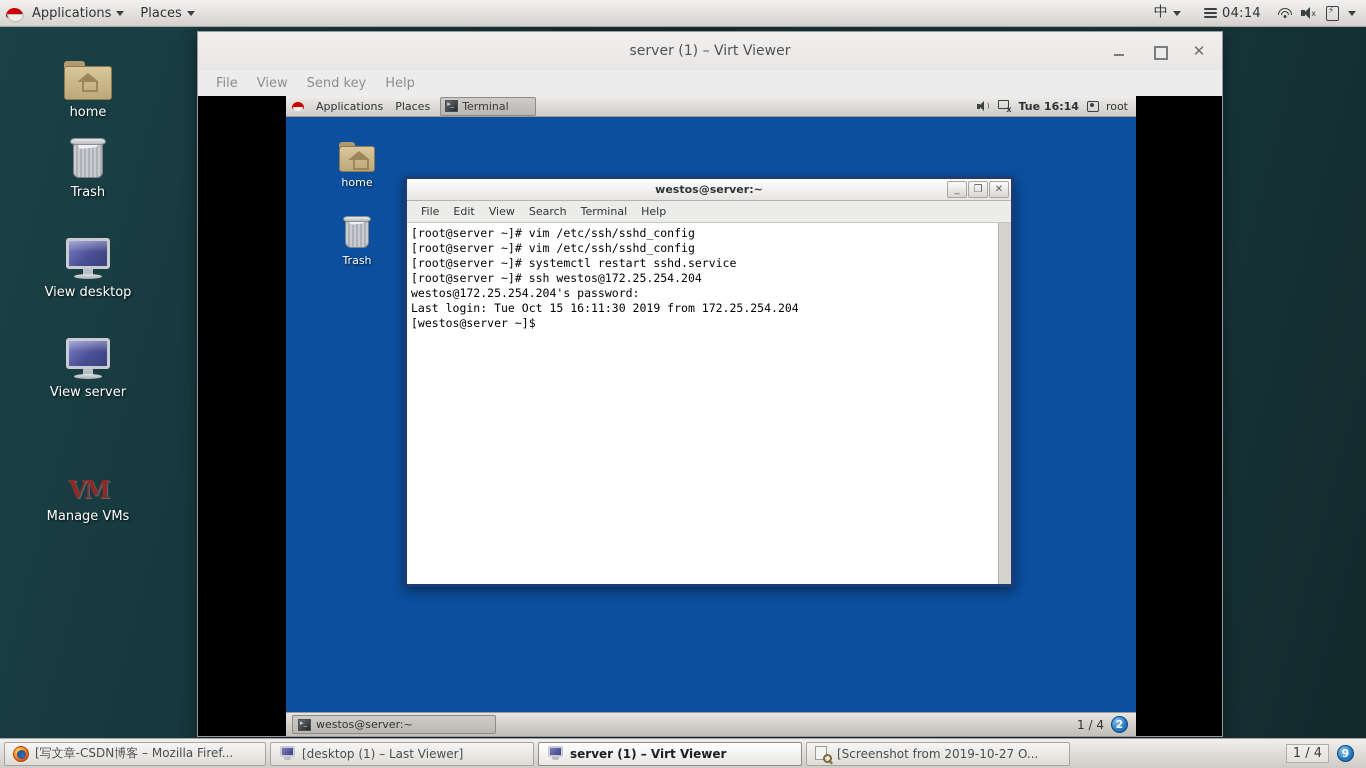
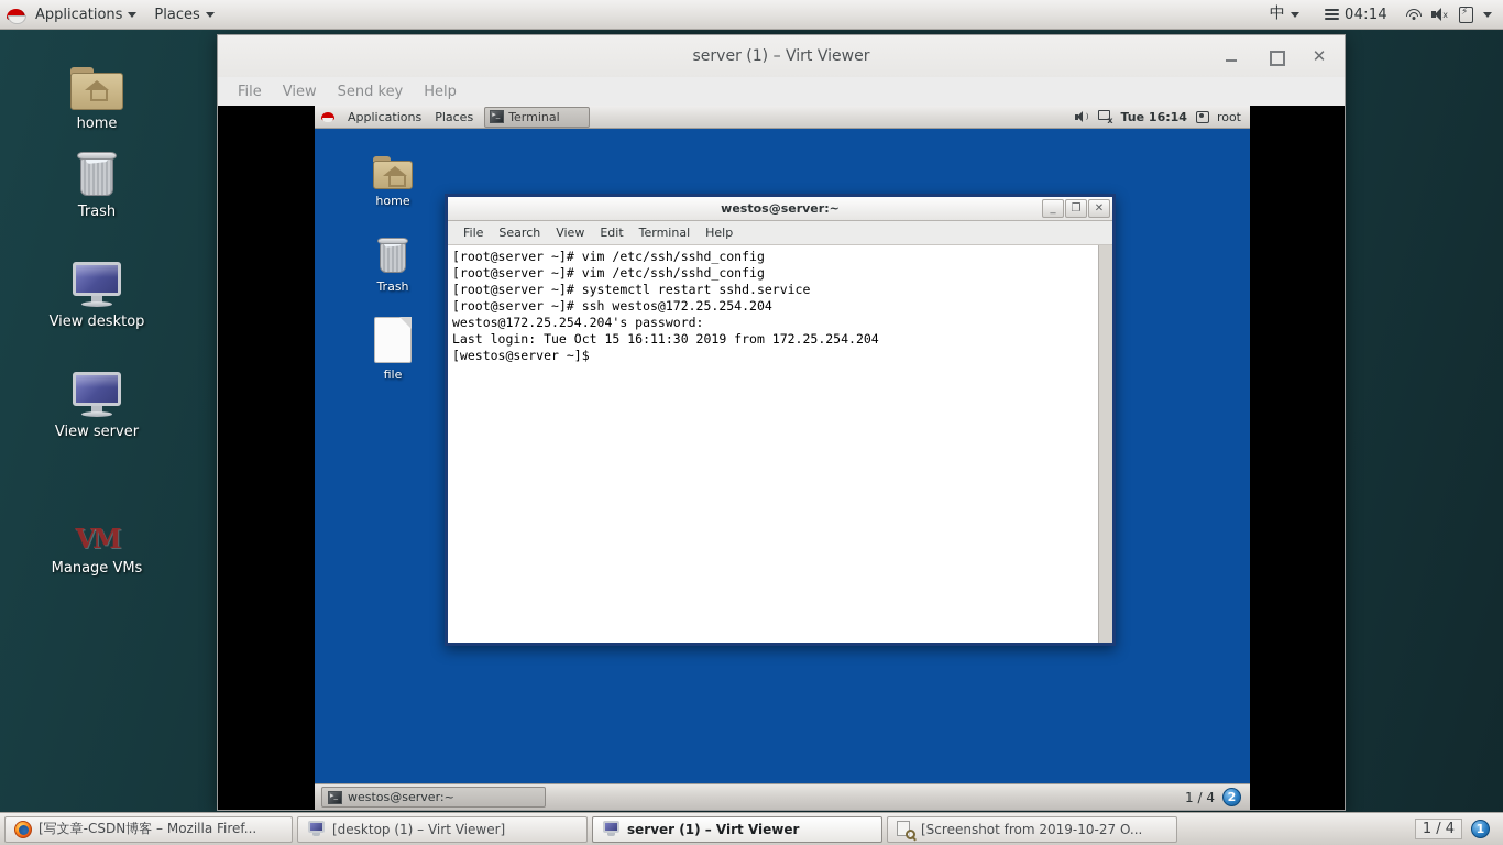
  Applications
  Places
  中
  04:14
  x
  home
  Trash
  View desktop
  View server
  VM
  Manage VMs
  server (1) – Virt Viewer
  ✕
  File
  View
  Send key
  Help
  Applications
  Places
  Terminal
  )
  x
  Tue 16:14
  root
  home
  Trash
+ file
  westos@server:~
  _
  ❐
  ✕
  File
- Edit
+ Search
  View
- Search
+ Edit
  Terminal
  Help
  [root@server ~]# vim /etc/ssh/sshd_config
  [root@server ~]# vim /etc/ssh/sshd_config
  [root@server ~]# systemctl restart sshd.service
  [root@server ~]# ssh westos@172.25.254.204
  westos@172.25.254.204's password:
  Last login: Tue Oct 15 16:11:30 2019 from 172.25.254.204
  [westos@server ~]$
  westos@server:~
  1 / 4
  2
  [写文章-CSDN博客 – Mozilla Firef...
- [desktop (1) – Last Viewer]
+ [desktop (1) – Virt Viewer]
  server (1) – Virt Viewer
  [Screenshot from 2019-10-27 O...
  1 / 4
- 9
+ 1
